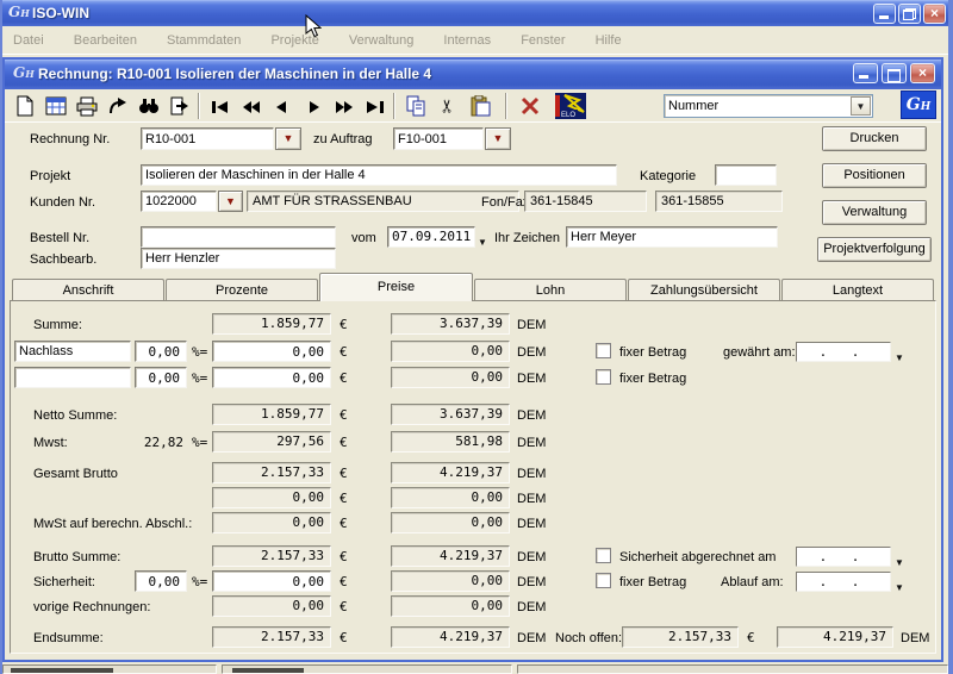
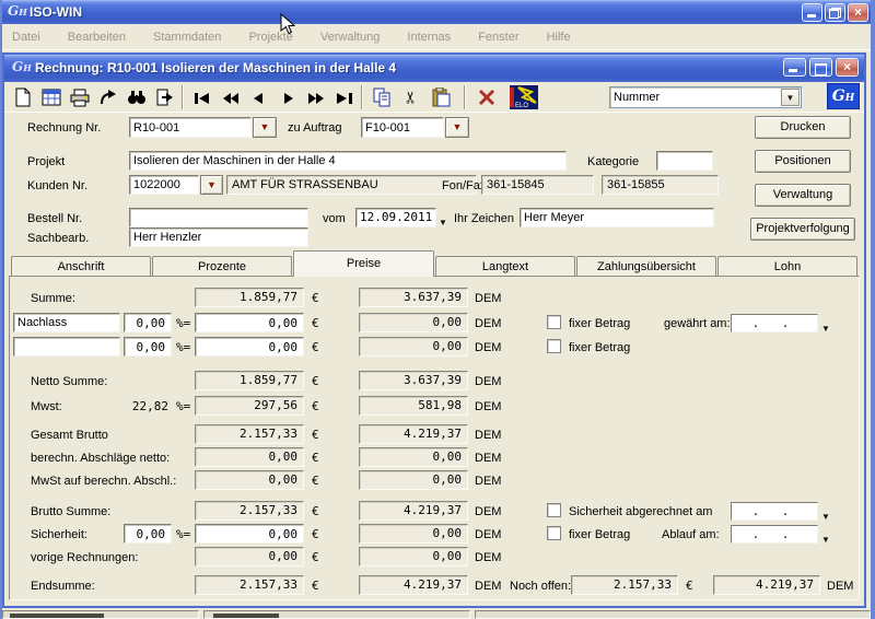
  GH
  ISO-WIN
  ×
  Datei Bearbeiten Stammdaten Projekte Verwaltung Internas Fenster Hilfe
  GH
  Rechnung: R10-001 Isolieren der Maschinen in der Halle 4
  ×
  Nummer
  ▼
  GH
  Rechnung Nr.
  R10-001
  ▼
  zu Auftrag
  F10-001
  ▼
  Drucken
  Projekt
  Isolieren der Maschinen in der Halle 4
  Kategorie
  Positionen
  Kunden Nr.
  1022000
  ▼
  AMT FÜR STRASSENBAU
  Fon/Fa
  361-15845
  361-15855
  Verwaltung
  Bestell Nr.
  vom
- 07.09.2011
+ 12.09.2011
  ▼
  Ihr Zeichen
  Herr Meyer
  Projektverfolgung
  Sachbearb.
  Herr Henzler
  Anschrift
  Prozente
  Preise
- Lohn
+ Langtext
  Zahlungsübersicht
- Langtext
+ Lohn
  Summe:
  1.859,77
  €
  3.637,39
  DEM
  Nachlass
  0,00
  %=
  0,00
  €
  0,00
  DEM
  fixer Betrag
  gewährt am:
  . .
  ▼
  0,00
  %=
  0,00
  €
  0,00
  DEM
  fixer Betrag
  Netto Summe:
  1.859,77
  €
  3.637,39
  DEM
  Mwst:
  22,82
  %=
  297,56
  €
  581,98
  DEM
  Gesamt Brutto
  2.157,33
  €
  4.219,37
  DEM
+ berechn. Abschläge netto:
  0,00
  €
  0,00
  DEM
  MwSt auf berechn. Abschl.:
  0,00
  €
  0,00
  DEM
  Brutto Summe:
  2.157,33
  €
  4.219,37
  DEM
  Sicherheit abgerechnet am
  . .
  ▼
  Sicherheit:
  0,00
  %=
  0,00
  €
  0,00
  DEM
  fixer Betrag
  Ablauf am:
  . .
  ▼
  vorige Rechnungen:
  0,00
  €
  0,00
  DEM
  Endsumme:
  2.157,33
  €
  4.219,37
  DEM
  Noch offen:
  2.157,33
  €
  4.219,37
  DEM
